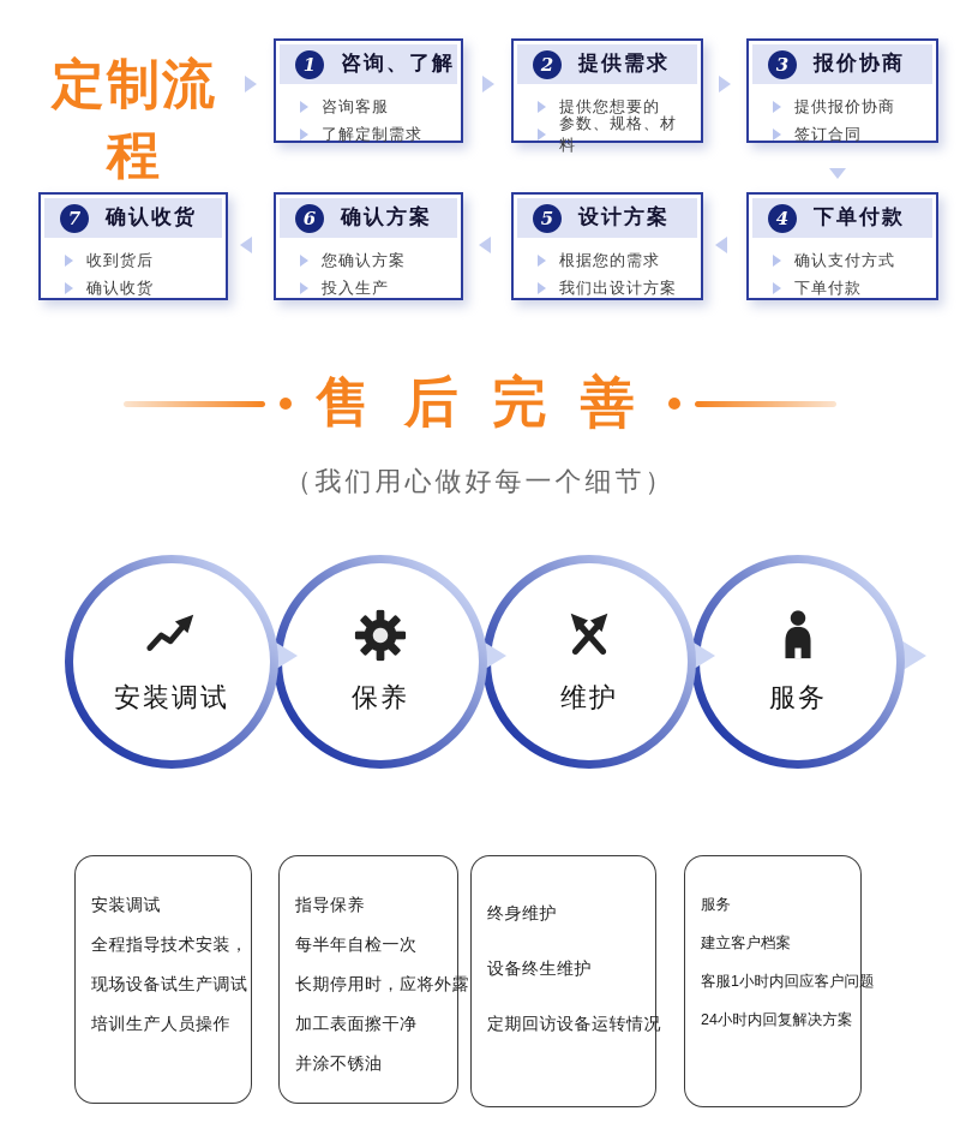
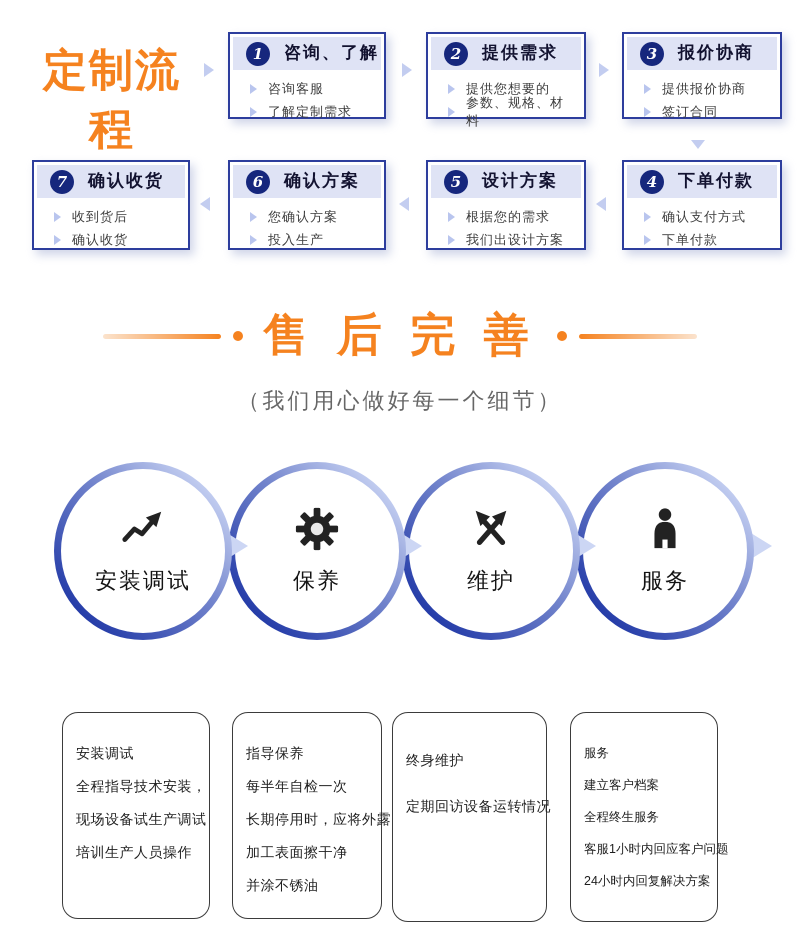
  定制流程
  1
  咨询、了解
  咨询客服
  了解定制需求
  2
  提供需求
  提供您想要的
  参数、规格、材料
  3
  报价协商
  提供报价协商
  签订合同
  7
  确认收货
  收到货后
  确认收货
  6
  确认方案
  您确认方案
  投入生产
  5
  设计方案
  根据您的需求
  我们出设计方案
  4
  下单付款
  确认支付方式
  下单付款
  售 后 完 善
  （我们用心做好每一个细节）
  安装调试
  保养
  维护
  服务
  安装调试
  全程指导技术安装，
  现场设备试生产调试
  培训生产人员操作
  指导保养
  每半年自检一次
  长期停用时，应将外露
  加工表面擦干净
  并涂不锈油
  终身维护
- 设备终生维护
  定期回访设备运转情况
  服务
  建立客户档案
+ 全程终生服务
  客服1小时内回应客户问题
  24小时内回复解决方案
